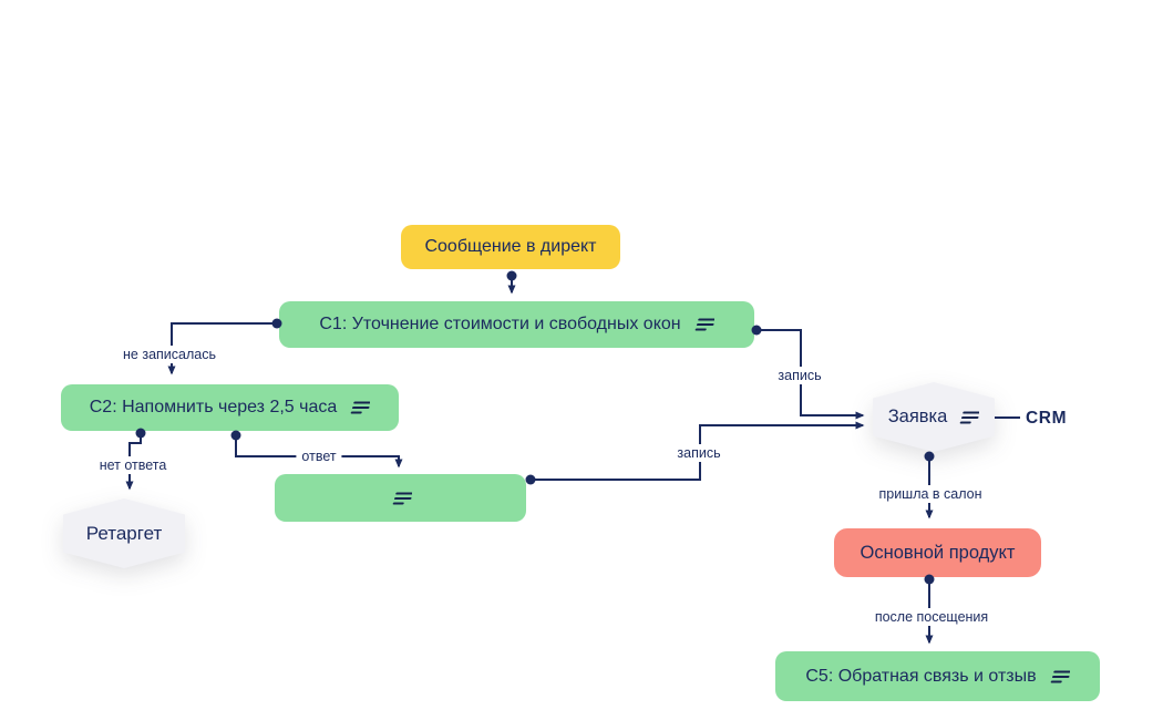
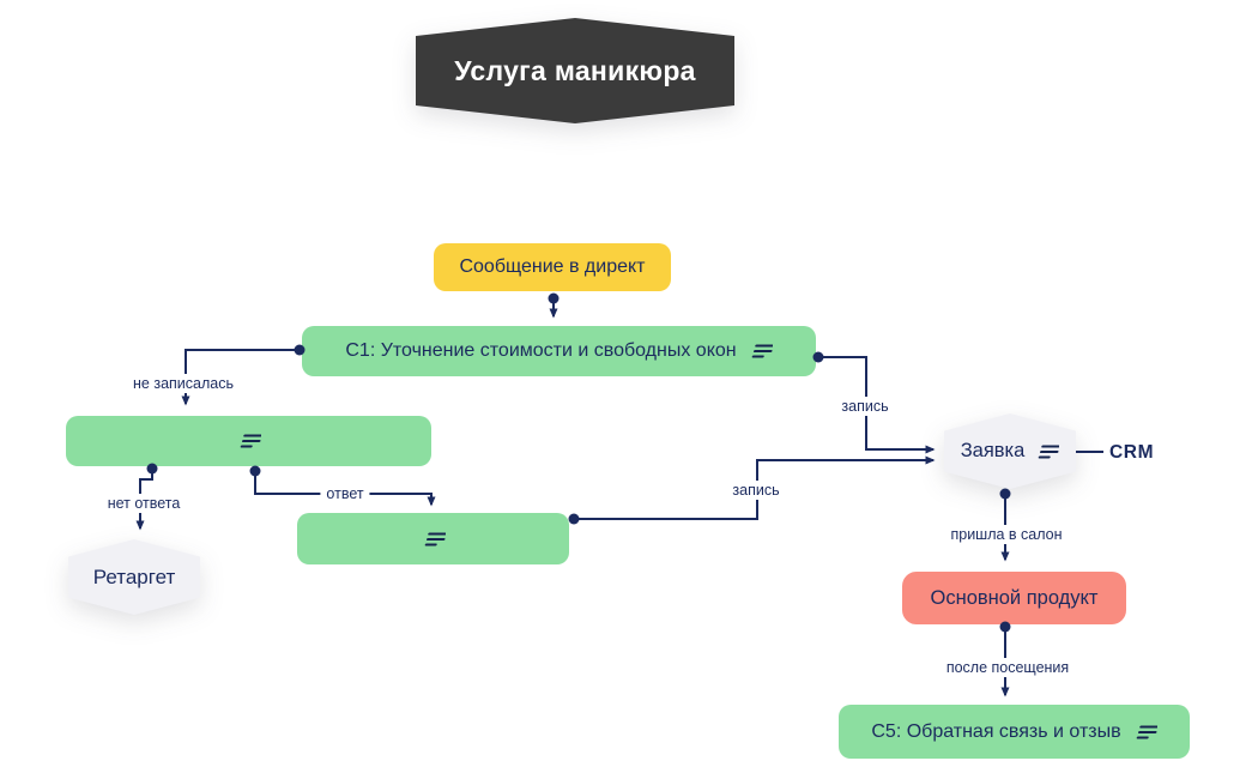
+ Услуга маникюра
  Сообщение в директ
  C1: Уточнение стоимости и свободных окон
- C2: Напомнить через 2,5 часа
  Ретаргет
  Заявка
  CRM
  Основной продукт
  C5: Обратная связь и отзыв
  не записалась
  нет ответа
  ответ
  запись
  запись
  пришла в салон
  после посещения
